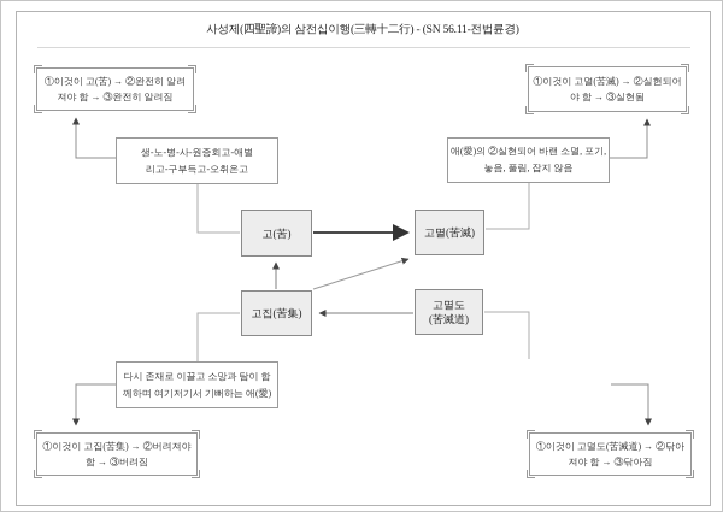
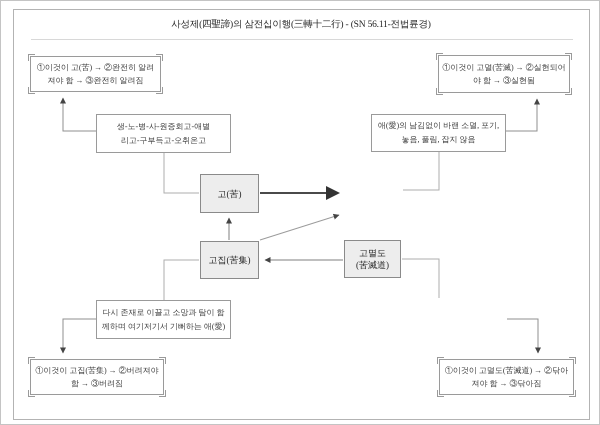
  사성제(四聖諦)의 삼전십이행(三轉十二行) - (SN 56.11-전법륜경)
  ①이것이 고(苦) → ②완전히 알려
  져야 함 → ③완전히 알려짐
  ①이것이 고멸(苦滅) → ②실현되어
  야 함 → ③실현됨
  ①이것이 고집(苦集) → ②버려져야
  함 → ③버려짐
  ①이것이 고멸도(苦滅道) → ②닦아
  져야 함 → ③닦아짐
  생-노-병-사-원증회고-애별
  리고-구부득고-오취온고
- 애(愛)의 ②실현되어 바랜 소멸, 포기,
+ 애(愛)의 남김없이 바랜 소멸, 포기,
  놓음, 풀림, 잡지 않음
  다시 존재로 이끌고 소망과 탐이 함
  께하며 여기저기서 기뻐하는 애(愛)
  고(苦)
- 고멸(苦滅)
  고집(苦集)
  고멸도
  (苦滅道)
